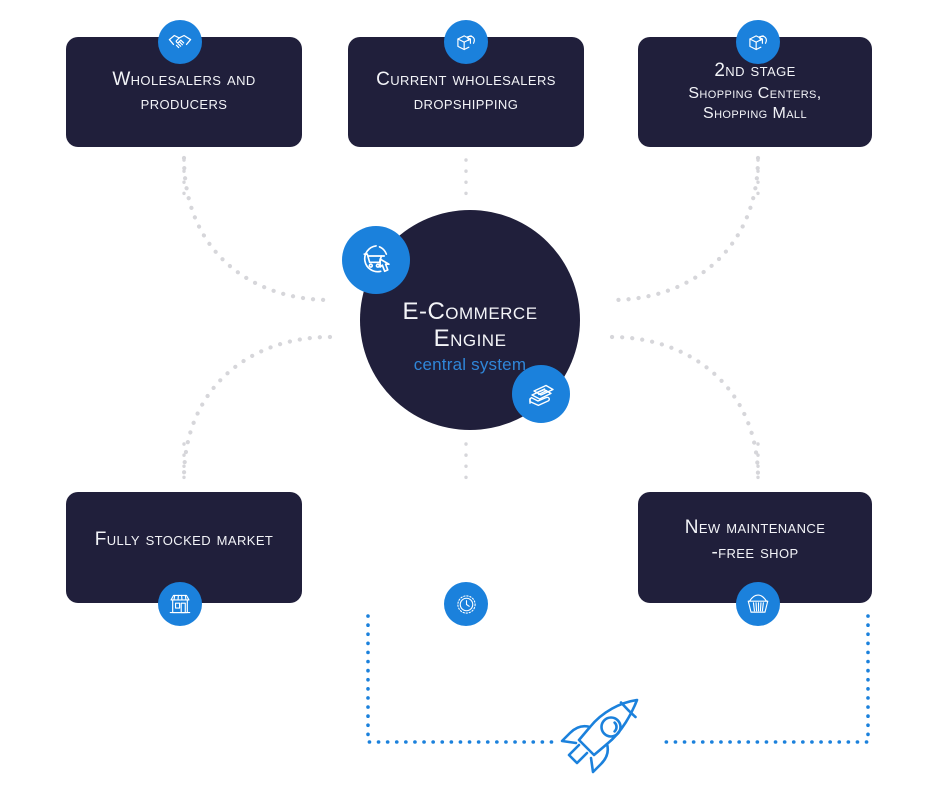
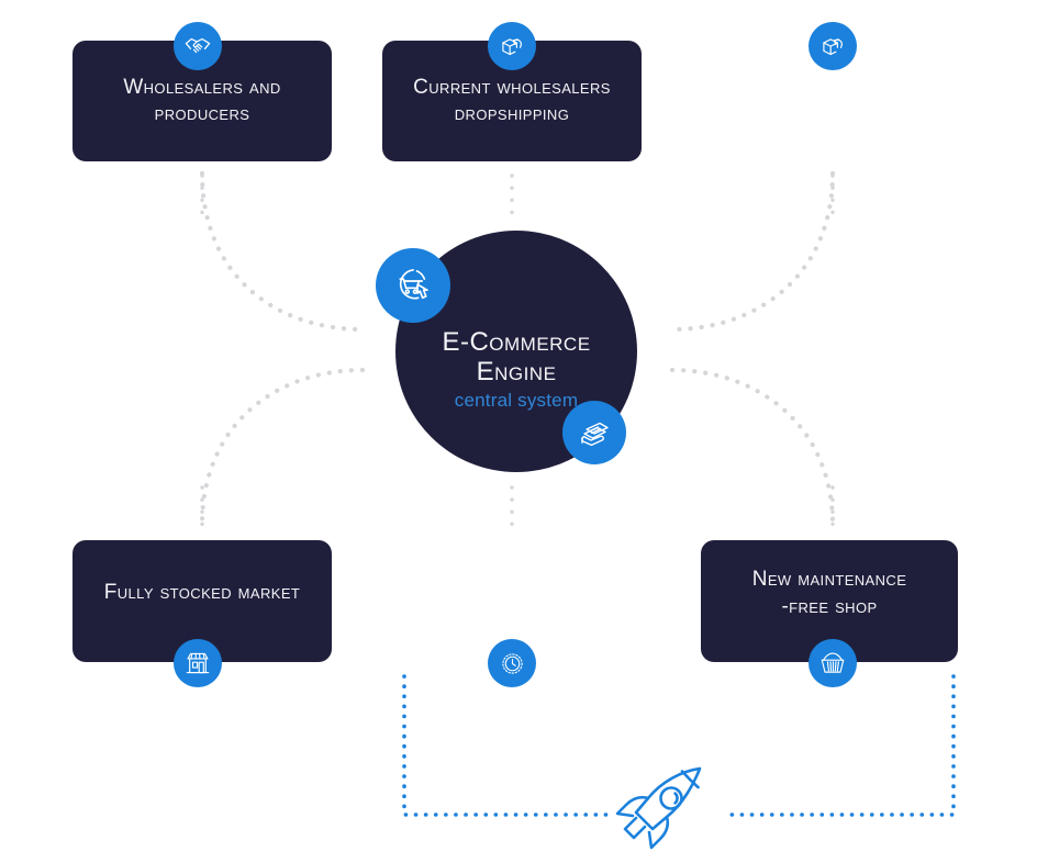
  Wholesalers and producers
  Current wholesalers
  dropshipping
- 2nd stage
- Shopping Centers, Shopping Mall
  E-Commerce
  Engine
  central system
  Fully stocked market
  New maintenance
  -free shop
